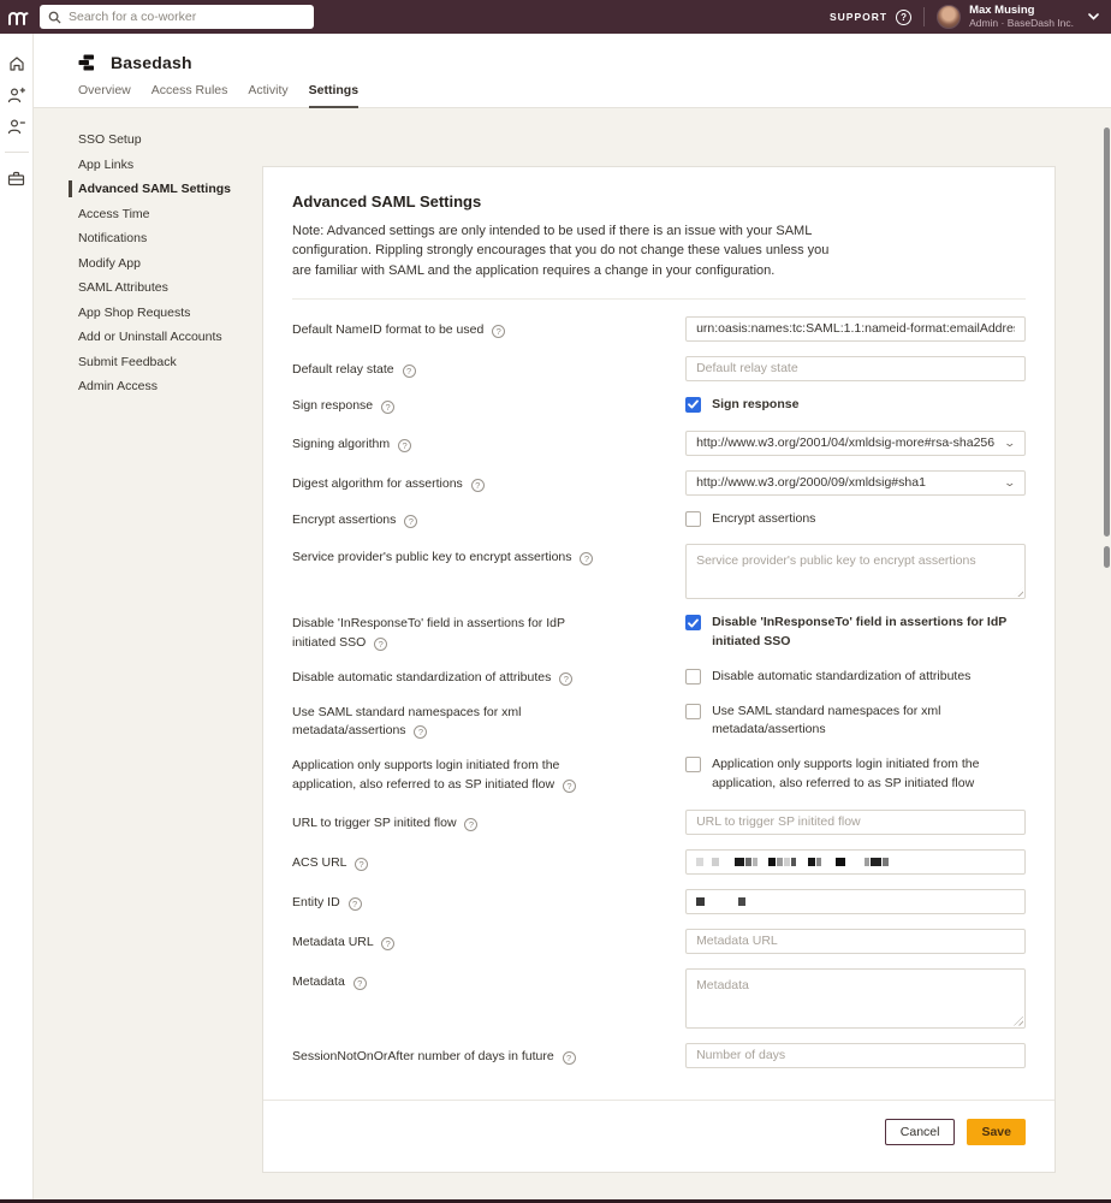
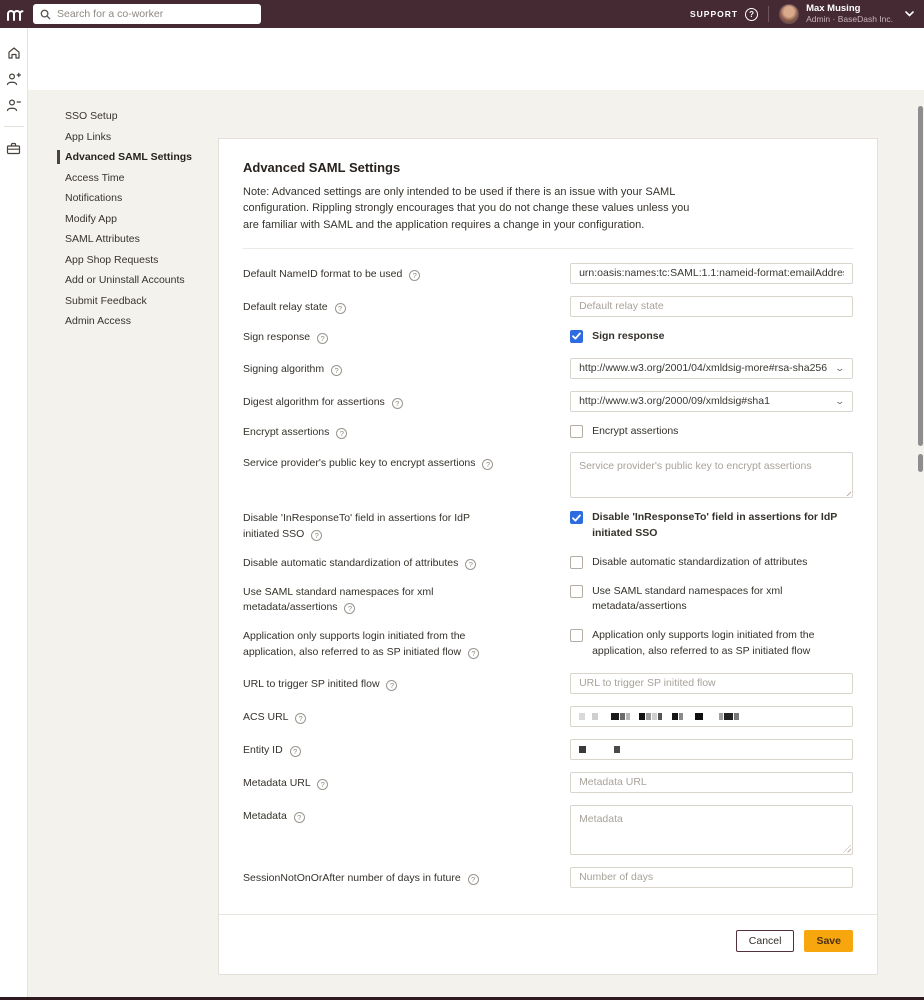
  Search for a co-worker
  SUPPORT
  ?
  Max Musing
  Admin · BaseDash Inc.
- Basedash
- Overview
- Access Rules
- Activity
- Settings
  SSO Setup
  App Links
  Advanced SAML Settings
  Access Time
  Notifications
  Modify App
  SAML Attributes
  App Shop Requests
  Add or Uninstall Accounts
  Submit Feedback
  Admin Access
  Advanced SAML Settings
  Note: Advanced settings are only intended to be used if there is an issue with your SAML configuration. Rippling strongly encourages that you do not change these values unless you are familiar with SAML and the application requires a change in your configuration.
  Default NameID format to be used ?
  urn:oasis:names:tc:SAML:1.1:nameid-format:emailAddre
  Default relay state ?
  Default relay state
  Sign response ?
  Sign response
  Signing algorithm ?
  http://www.w3.org/2001/04/xmldsig-more#rsa-sha256
  ⌄
  Digest algorithm for assertions ?
  http://www.w3.org/2000/09/xmldsig#sha1
  ⌄
  Encrypt assertions ?
  Encrypt assertions
  Service provider's public key to encrypt assertions ?
  Service provider's public key to encrypt assertions
  Disable 'InResponseTo' field in assertions for IdP initiated SSO ?
  Disable 'InResponseTo' field in assertions for IdP initiated SSO
  Disable automatic standardization of attributes ?
  Disable automatic standardization of attributes
  Use SAML standard namespaces for xml metadata/assertions ?
  Use SAML standard namespaces for xml metadata/assertions
  Application only supports login initiated from the application, also referred to as SP initiated flow ?
  Application only supports login initiated from the application, also referred to as SP initiated flow
  URL to trigger SP initited flow ?
  URL to trigger SP initited flow
  ACS URL ?
  Entity ID ?
  Metadata URL ?
  Metadata URL
  Metadata ?
  Metadata
  SessionNotOnOrAfter number of days in future ?
  Number of days
  Cancel
  Save
